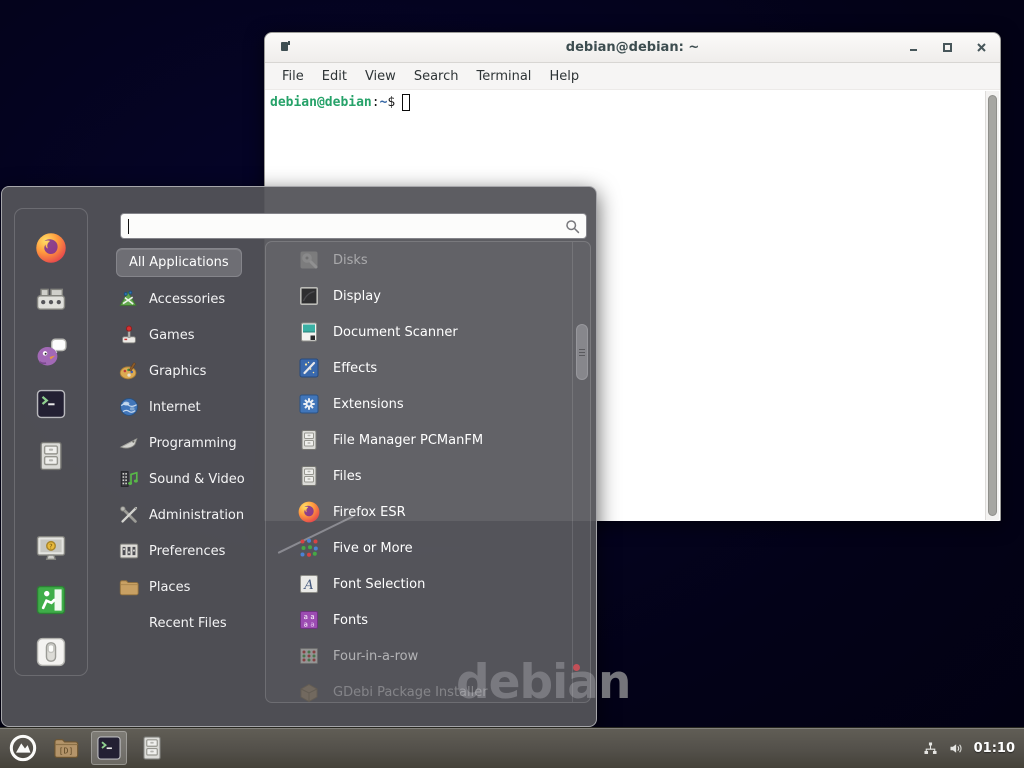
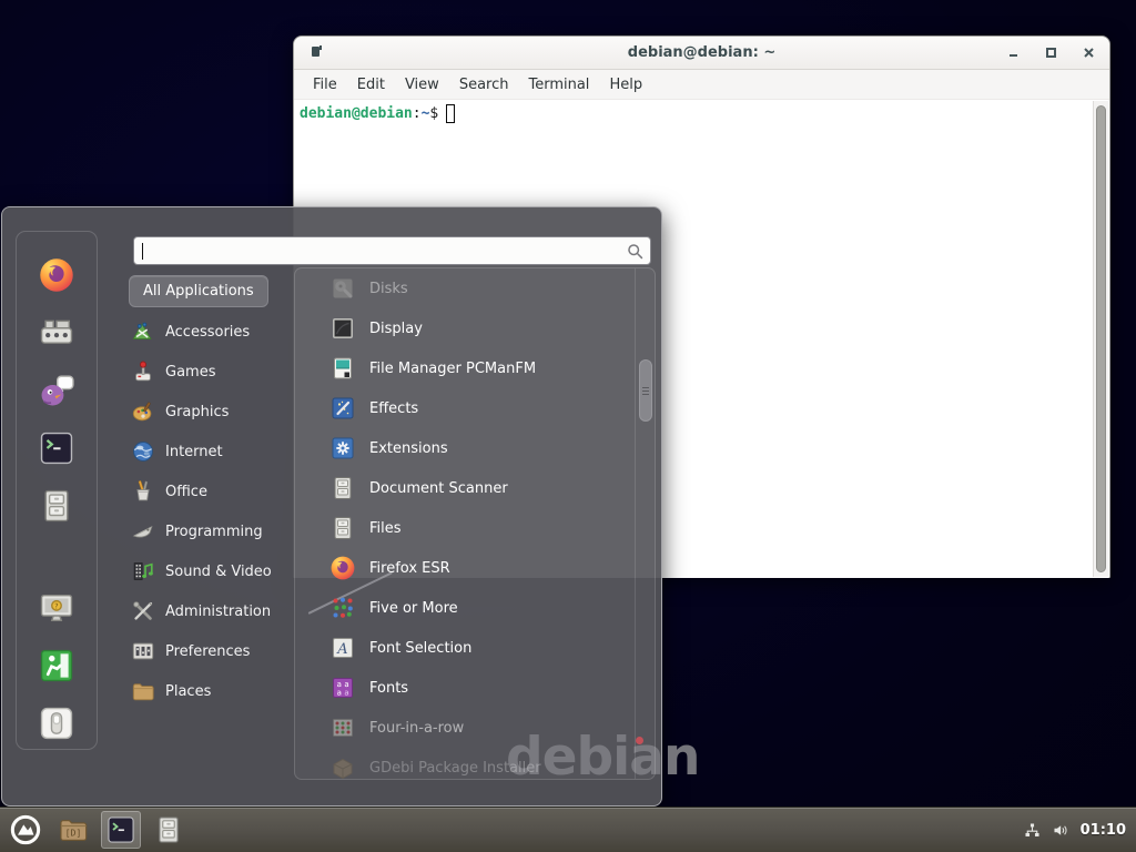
  debian@debian: ~
  File
  Edit
  View
  Search
  Terminal
  Help
  debian@debian
  :
  ~
  $
  debian
  ?
  All Applications
  Accessories
  Games
  Graphics
  Internet
+ Office
  Programming
  Sound & Video
  Administration
  Preferences
  Places
- Recent Files
  Disks
  Display
- Document Scanner
+ File Manager PCManFM
  Effects
  Extensions
- File Manager PCManFM
+ Document Scanner
  Files
  Firefox ESR
  Five or More
  A
  Font Selection
  a
  a
  a
  a
  Fonts
  Four-in-a-row
  GDebi Package Installer
  [D]
  01:10
